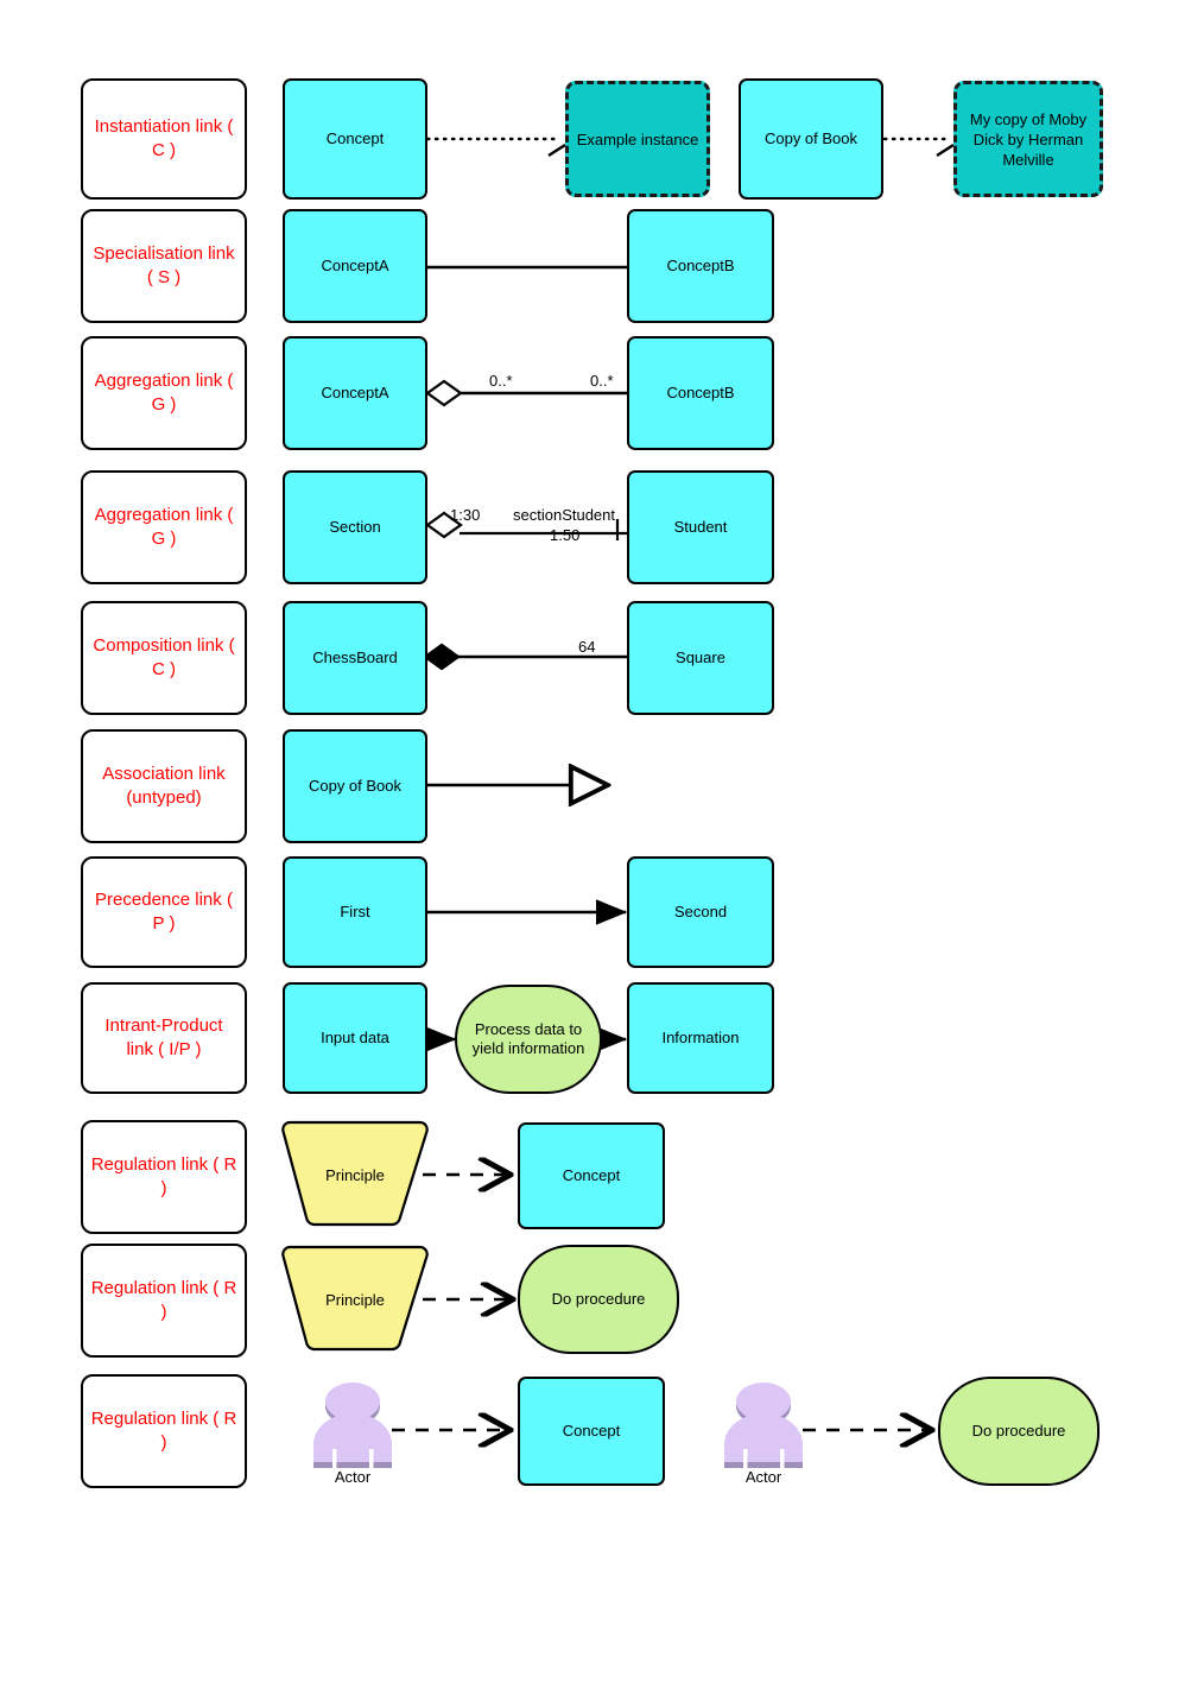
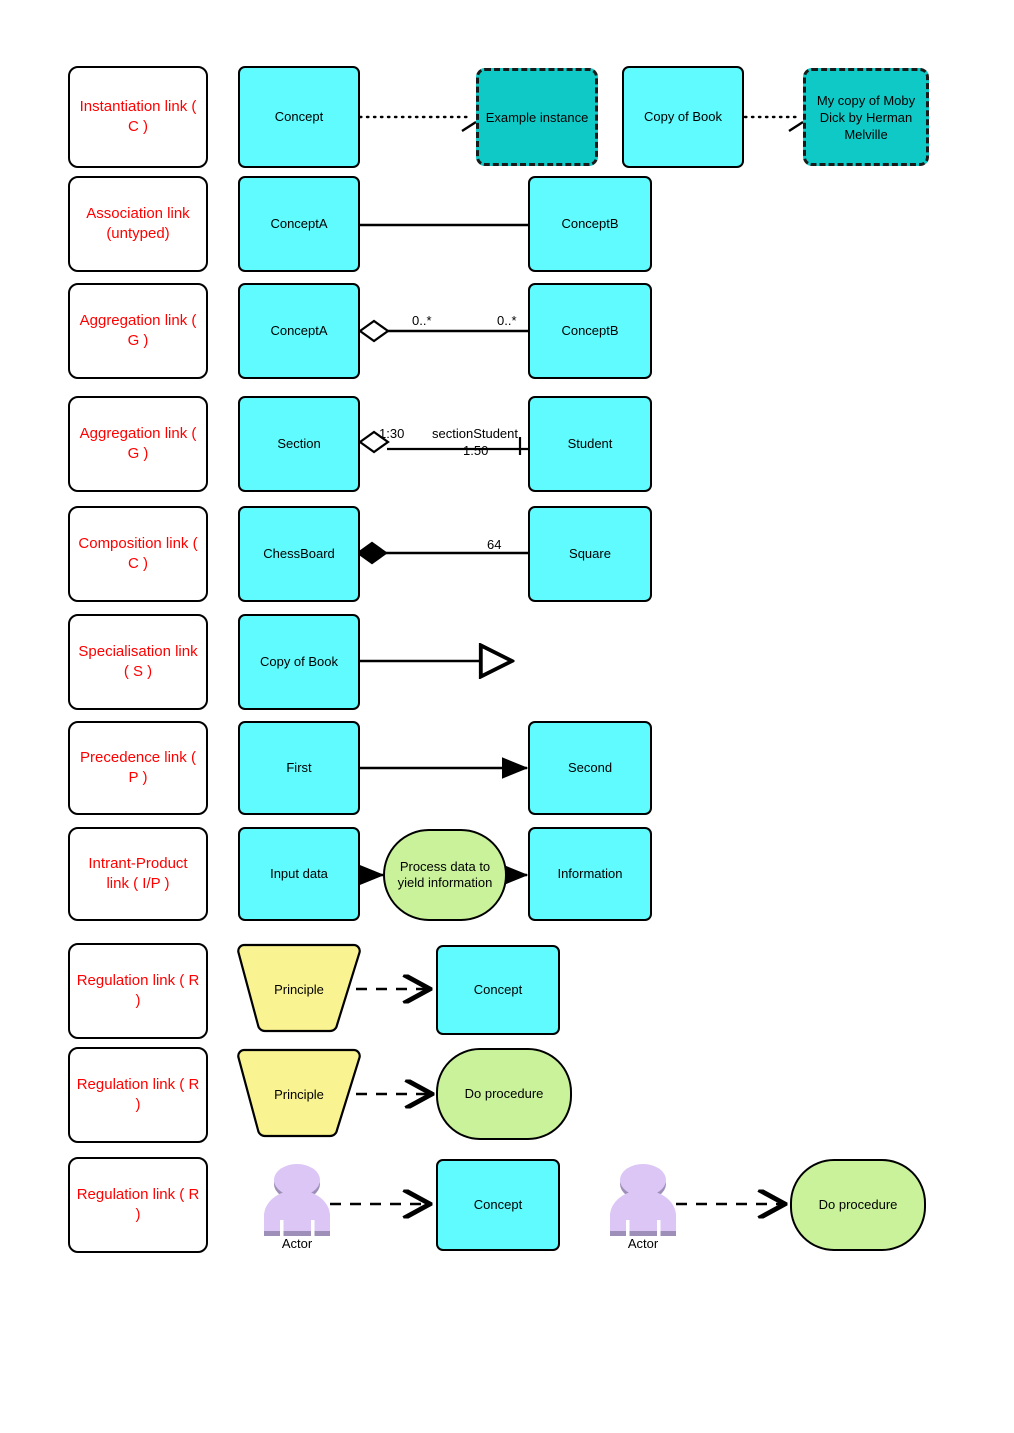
  Instantiation link ( C )
- Specialisation link ( S )
+ Association link (untyped)
  Aggregation link ( G )
  Aggregation link ( G )
  Composition link ( C )
- Association link (untyped)
+ Specialisation link ( S )
  Precedence link ( P )
  Intrant-Product link ( I/P )
  Regulation link ( R )
  Regulation link ( R )
  Regulation link ( R )
  Concept
  Example instance
  Copy of Book
  My copy of Moby Dick by Herman Melville
  ConceptA
  ConceptB
  ConceptA
  ConceptB
  0..*
  0..*
  Section
  Student
  1:30
  sectionStudent
  1:50
  ChessBoard
  Square
  64
  Copy of Book
  First
  Second
  Input data
  Process data to yield information
  Information
  Principle
  Concept
  Principle
  Do procedure
  Actor
  Concept
  Actor
  Do procedure
